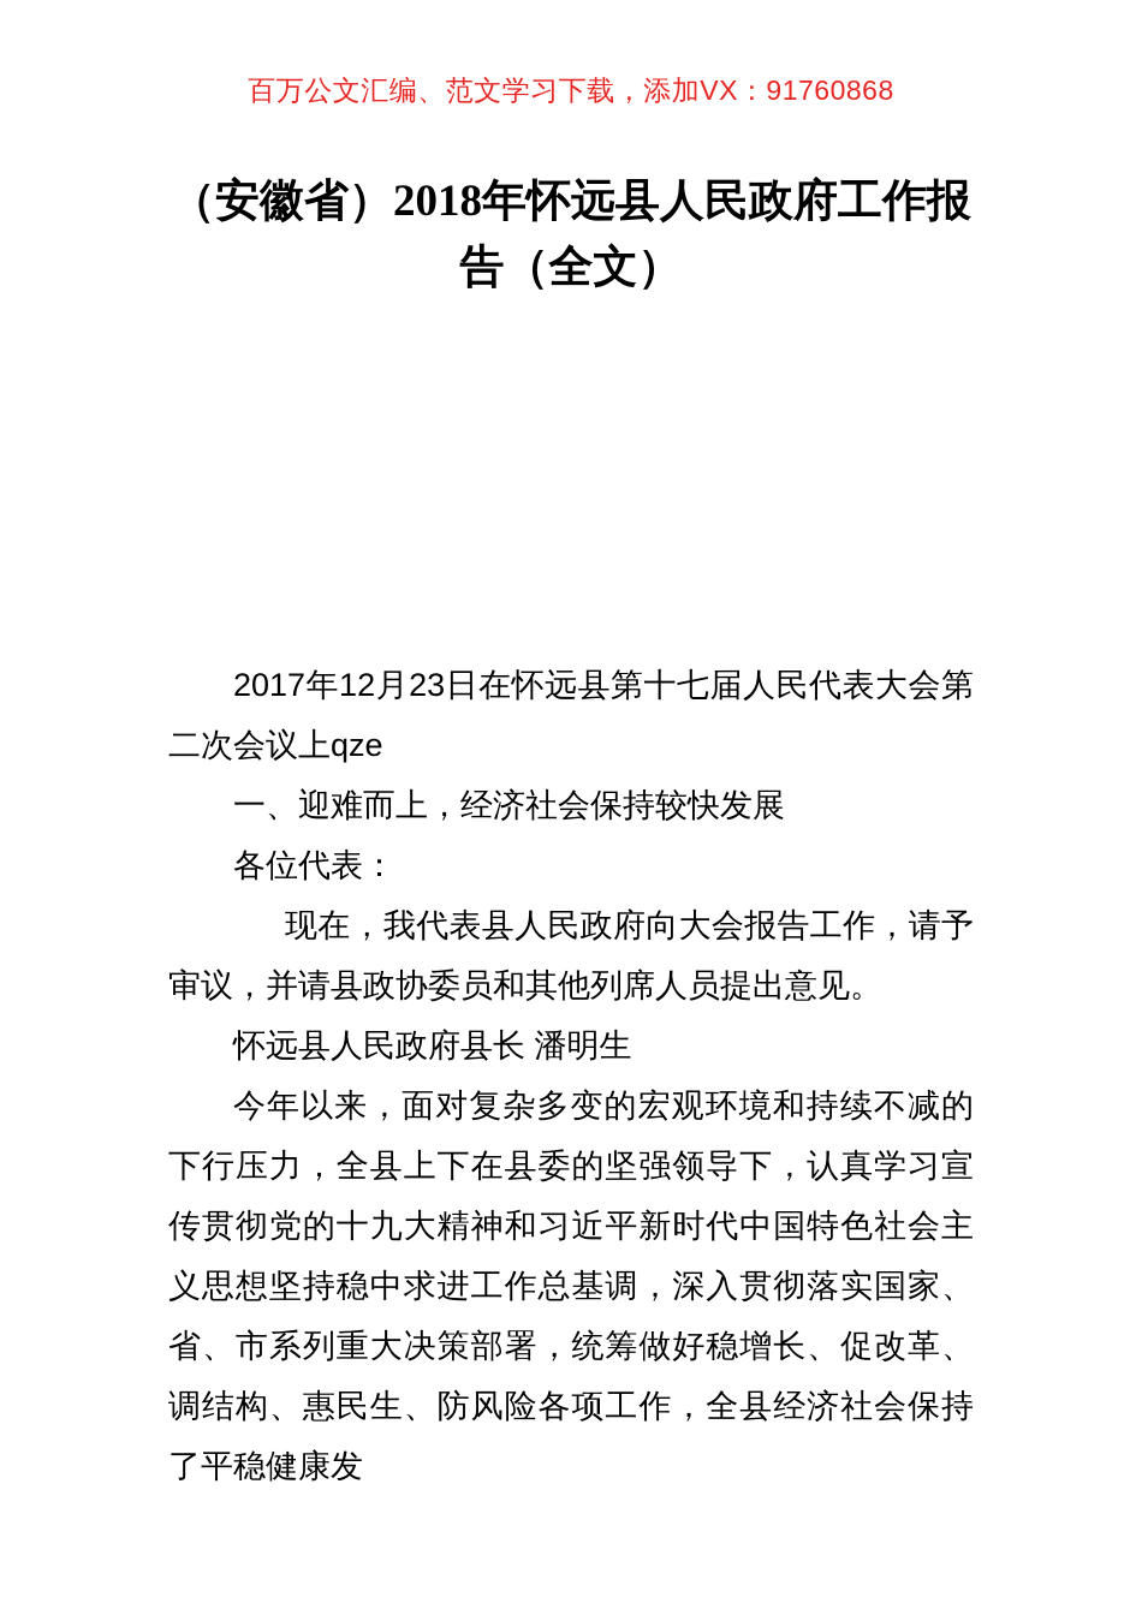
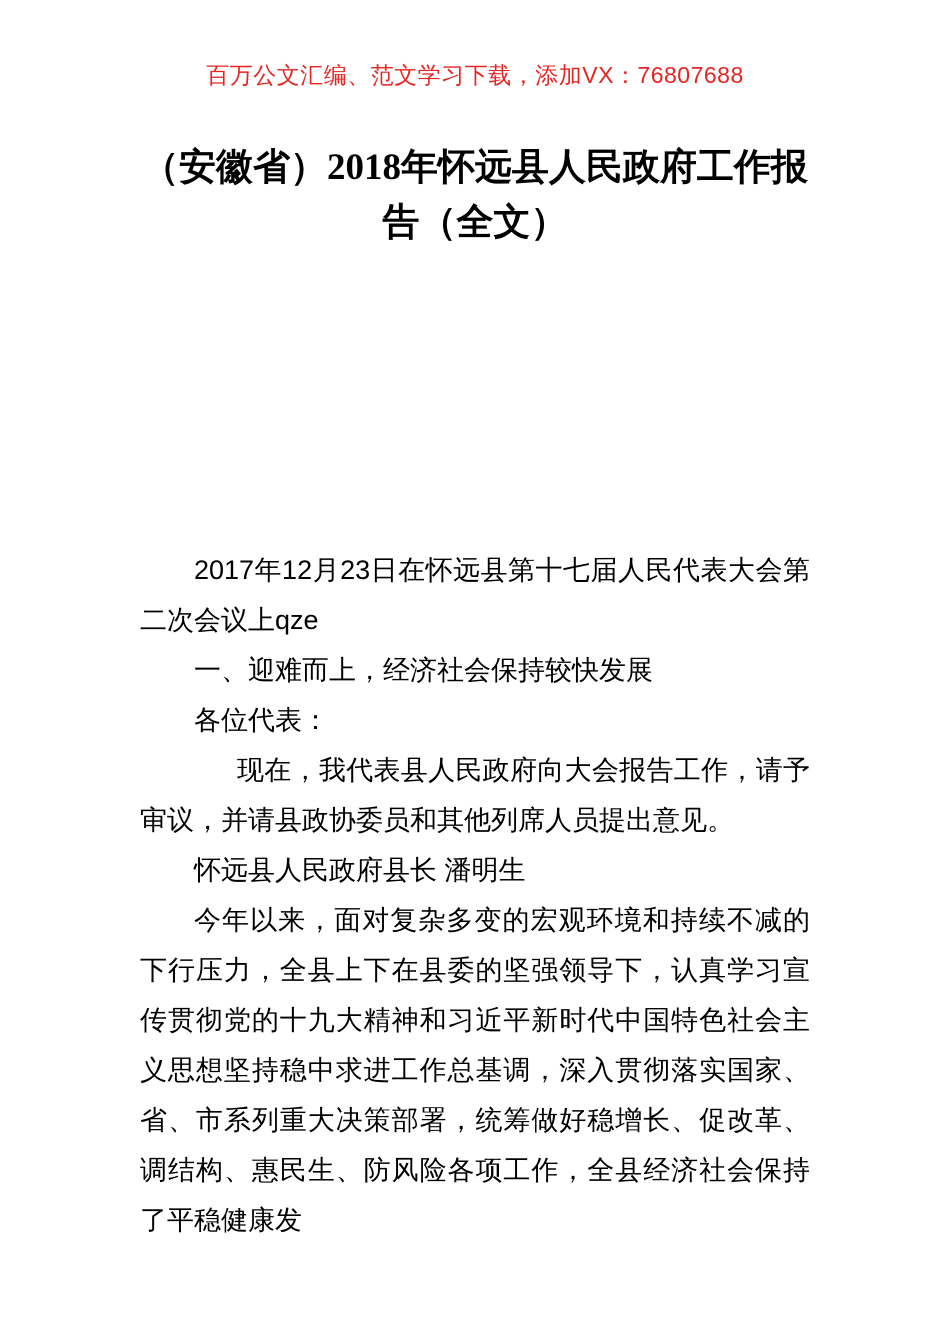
- 百万公文汇编、范文学习下载，添加VX：91760868
+ 百万公文汇编、范文学习下载，添加VX：76807688
  （安徽省）2018年怀远县人民政府工作报
  告（全文）
  2017年12月23日在怀远县第十七届人民代表大会第二次会议上qze
  一、迎难而上，经济社会保持较快发展
  各位代表：
  现在，我代表县人民政府向大会报告工作，请予审议，并请县政协委员和其他列席人员提出意见。
  怀远县人民政府县长 潘明生
  今年以来，面对复杂多变的宏观环境和持续不减的下行压力，全县上下在县委的坚强领导下，认真学习宣传贯彻党的十九大精神和习近平新时代中国特色社会主义思想坚持稳中求进工作总基调，深入贯彻落实国家、省、市系列重大决策部署，统筹做好稳增长、促改革、调结构、惠民生、防风险各项工作，全县经济社会保持了平稳健康发
